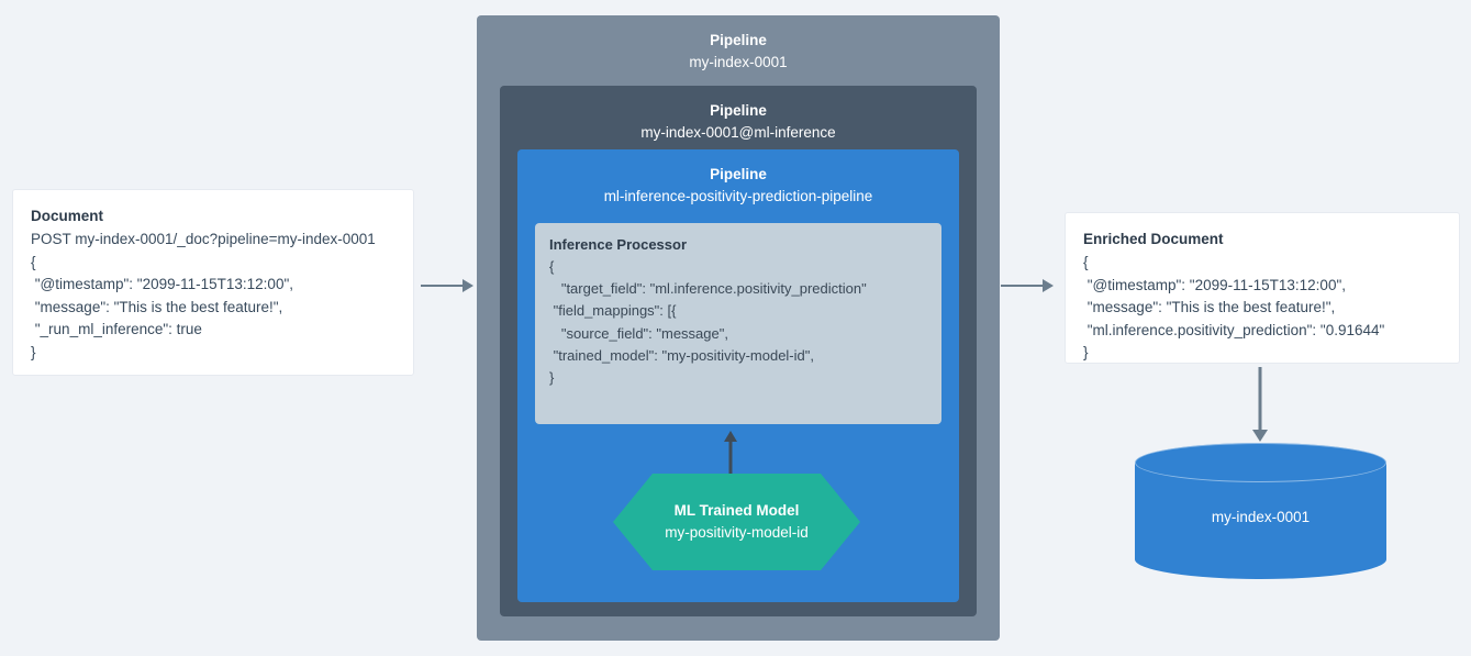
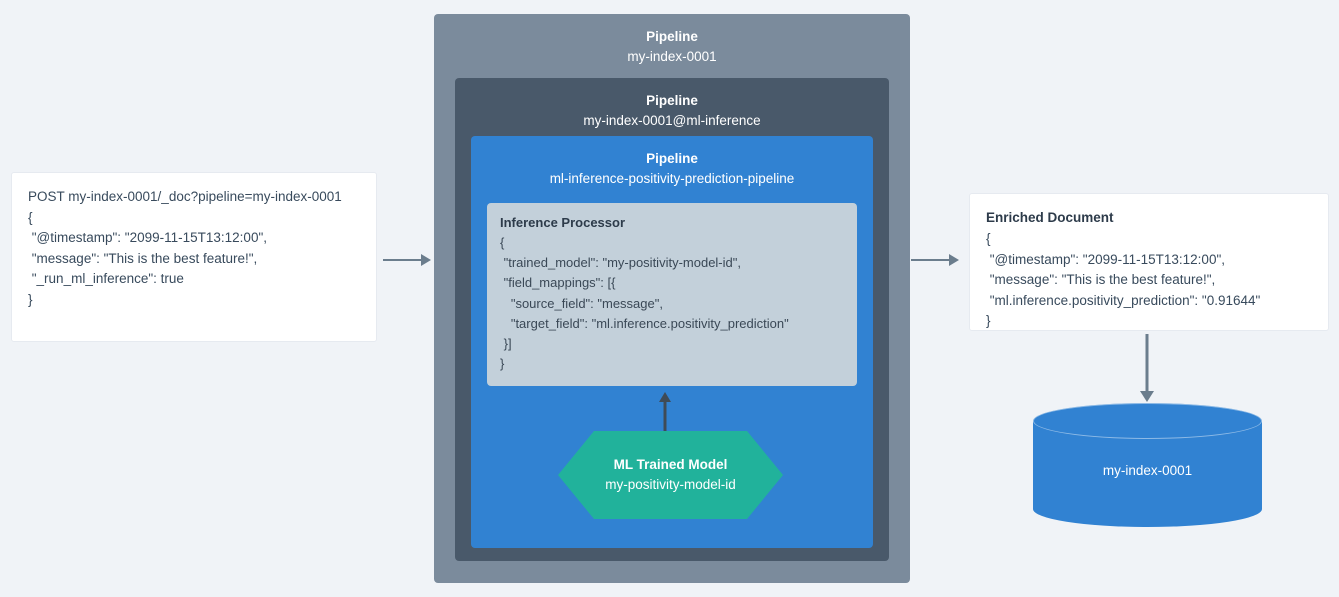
- Document
  POST my-index-0001/_doc?pipeline=my-index-0001
  {
  "@timestamp": "2099-11-15T13:12:00",
  "message": "This is the best feature!",
  "_run_ml_inference": true
  }
  Pipeline
  my-index-0001
  Pipeline
  my-index-0001@ml-inference
  Pipeline
  ml-inference-positivity-prediction-pipeline
  Inference Processor
  {
- "target_field": "ml.inference.positivity_prediction"
+ "trained_model": "my-positivity-model-id",
  "field_mappings": [{
  "source_field": "message",
- "trained_model": "my-positivity-model-id",
+ "target_field": "ml.inference.positivity_prediction"
+ }]
  }
  ML Trained Model
  my-positivity-model-id
  Enriched Document
  {
  "@timestamp": "2099-11-15T13:12:00",
  "message": "This is the best feature!",
  "ml.inference.positivity_prediction": "0.91644"
  }
  my-index-0001
